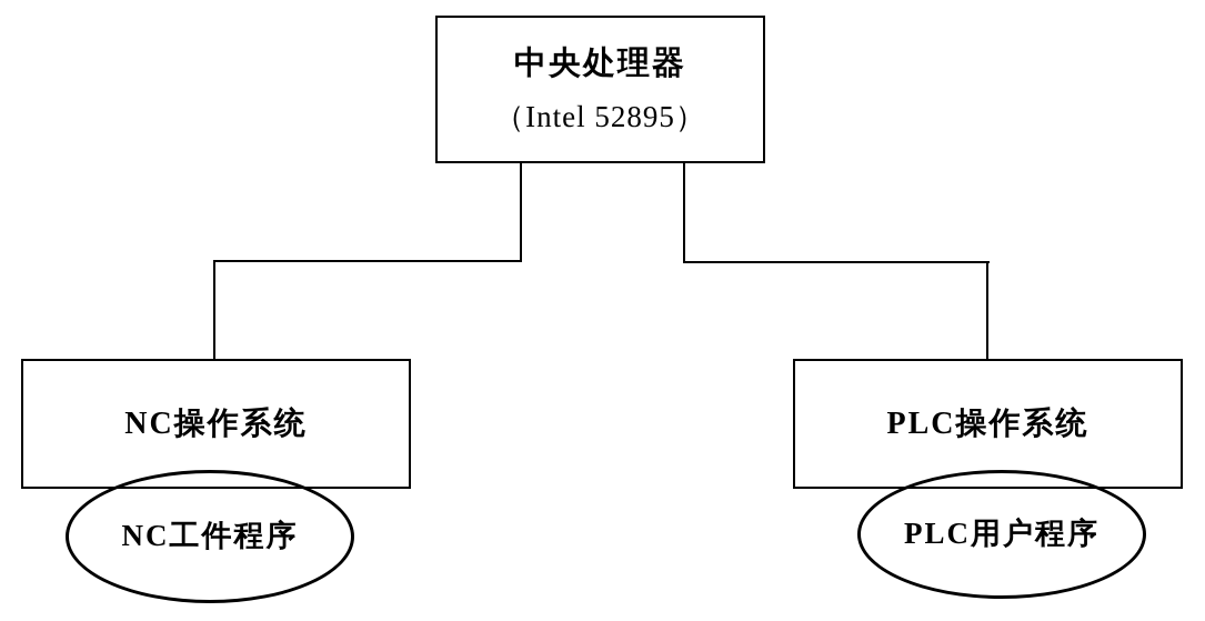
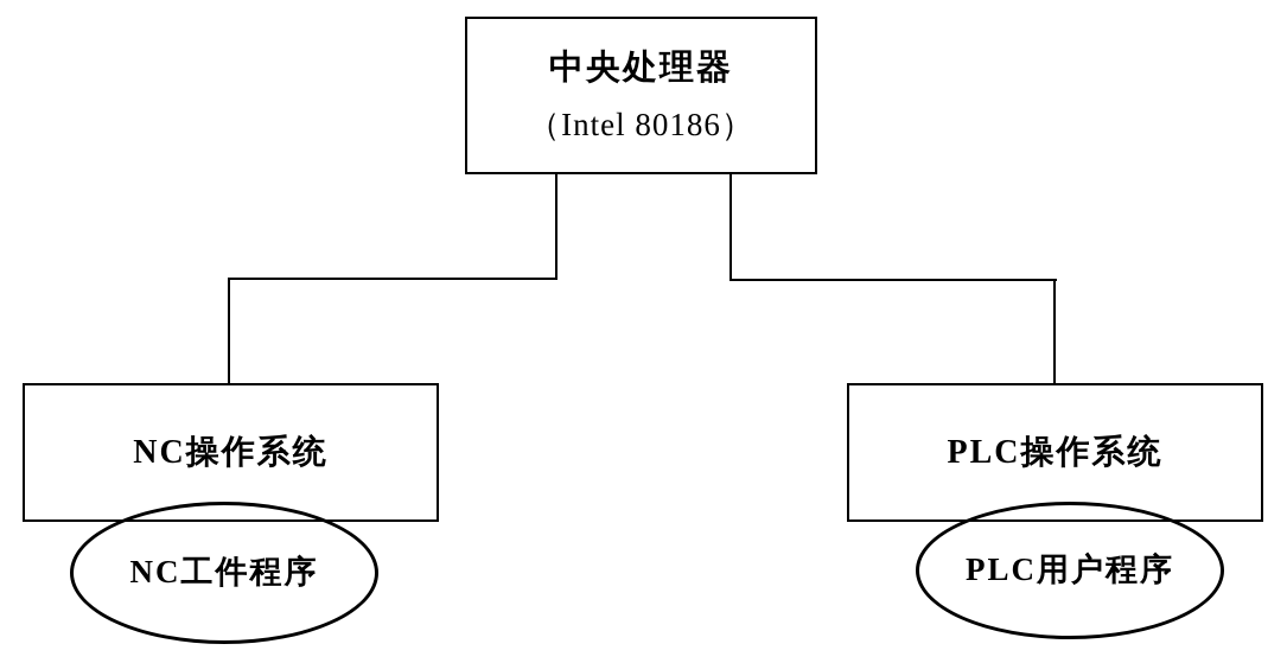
  中央处理器
- （Intel 52895）
+ （Intel 80186）
  NC操作系统
  PLC操作系统
  NC工件程序
  PLC用户程序
